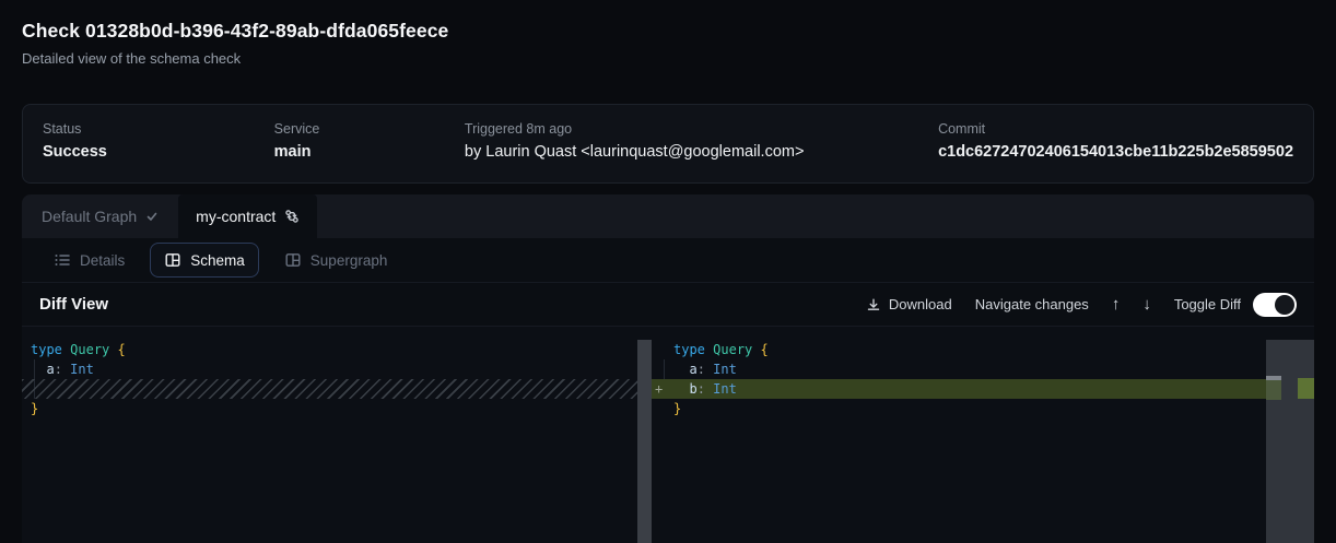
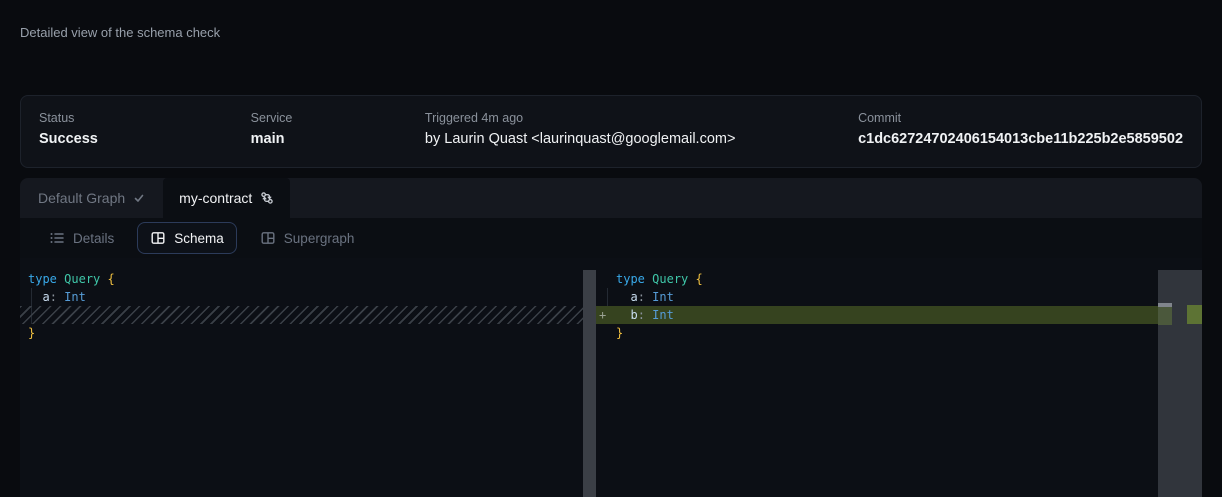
- Check 01328b0d-b396-43f2-89ab-dfda065feece
  Detailed view of the schema check
  Status
  Success
  Service
  main
- Triggered 8m ago
+ Triggered 4m ago
  by Laurin Quast <laurinquast@googlemail.com>
  Commit
  c1dc62724702406154013cbe11b225b2e5859502
  Default Graph
  my-contract
  Details
  Schema
  Supergraph
- Diff View
- Download
- Navigate changes
- ↑
- ↓
- Toggle Diff
  type Query {
  a: Int
  }
  type Query {
  a: Int
  +
  b: Int
  }
